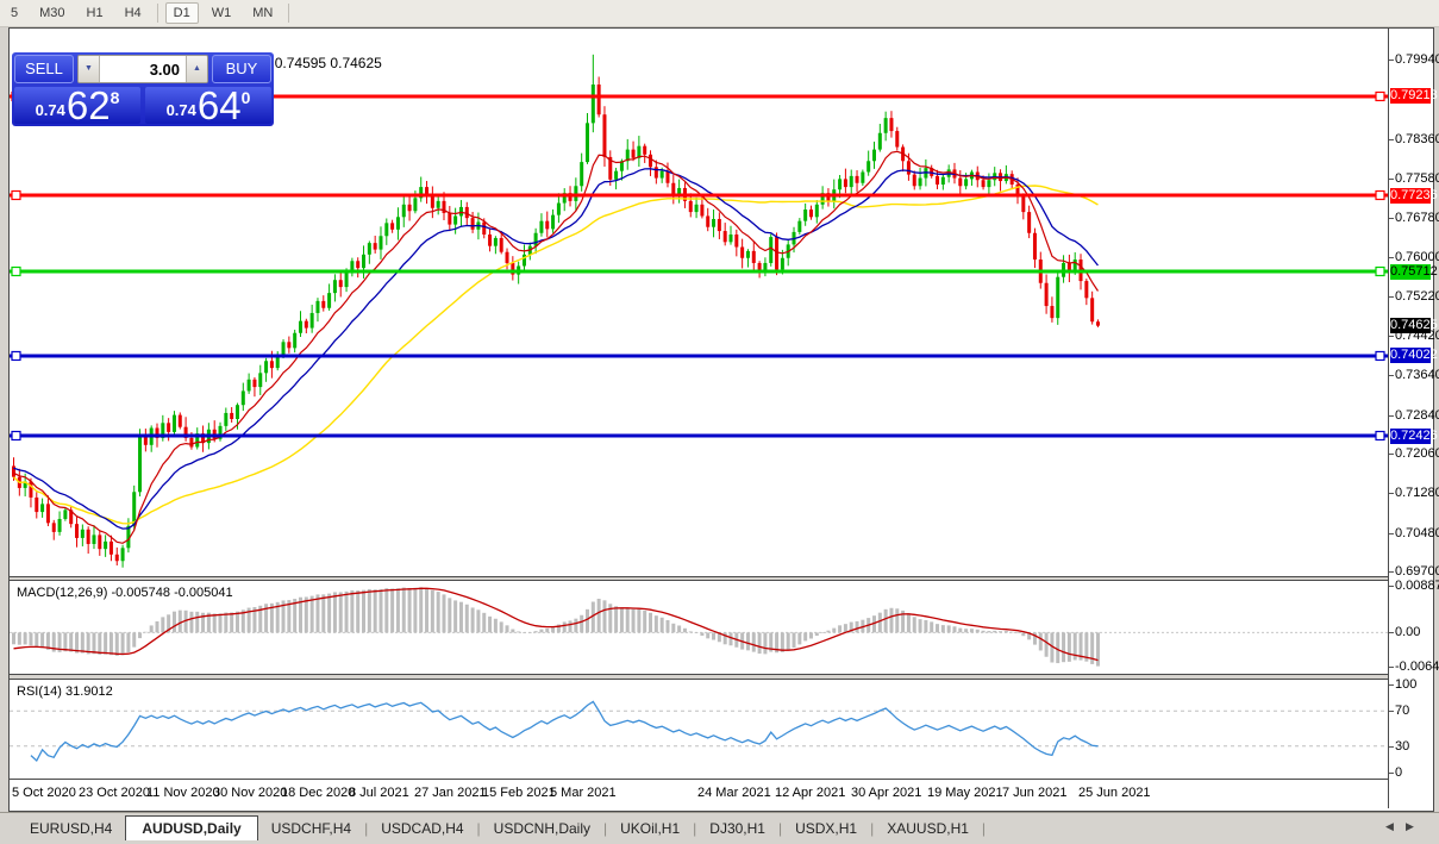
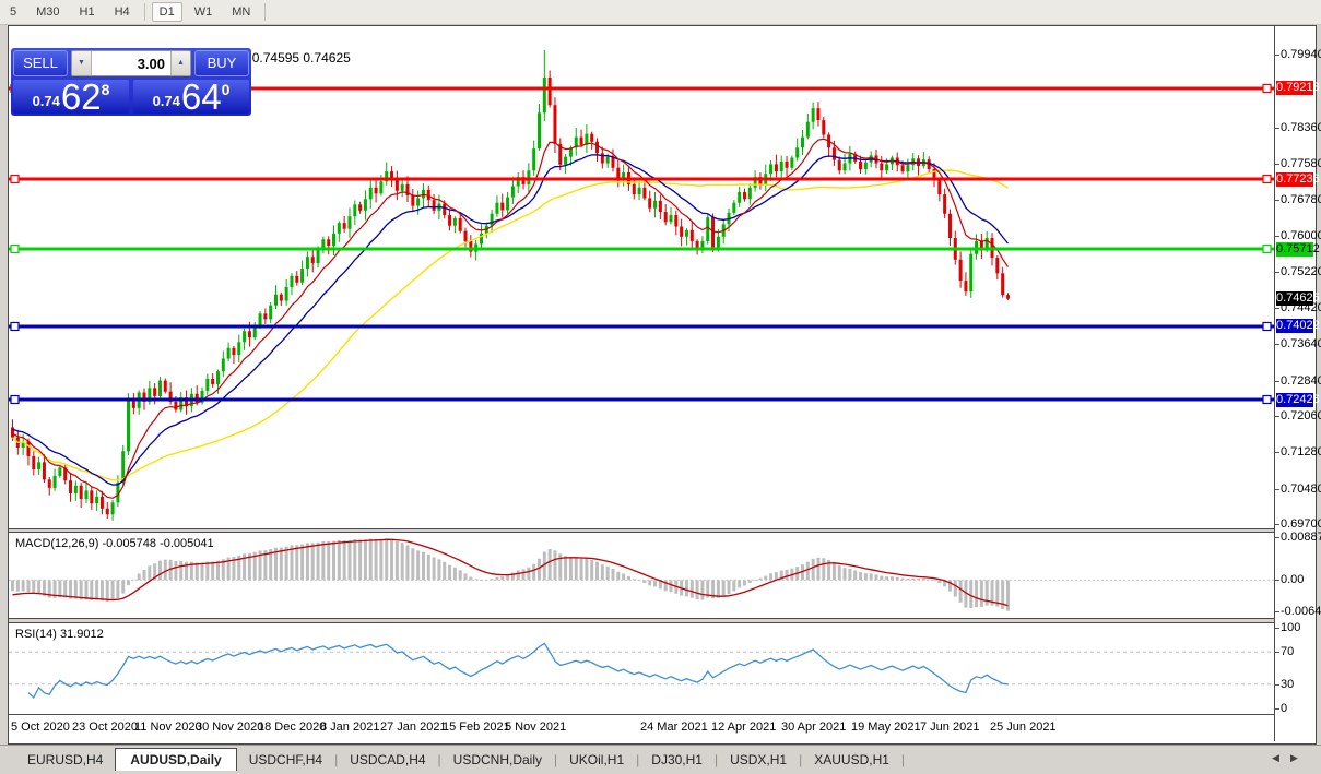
  5
  M30
  H1
  H4
  D1
  W1
  MN
  5 Oct 2020
  23 Oct 2020
  11 Nov 2020
  30 Nov 2020
  18 Dec 2020
- 8 Jul 2021
+ 8 Jan 2021
  27 Jan 2021
  15 Feb 2021
- 5 Mar 2021
+ 5 Nov 2021
  24 Mar 2021
  12 Apr 2021
  30 Apr 2021
  19 May 2021
  7 Jun 2021
  25 Jun 2021
  0.7994
  0.7836
  0.7758
  0.7678
  0.7600
  0.7522
  0.7442
  0.7364
  0.7284
  0.7206
  0.7128
  0.7048
  0.6970
  0.79213
  0.77236
  0.75712
  0.74022
  0.72426
  0.74625
  0.0088
  0.00
  -0.0064
  100
  70
  30
  0
  MACD(12,26,9) -0.005748 -0.005041
  RSI(14) 31.9012
  SELL
  3.00
  BUY
  0.74
  62
  8
  0.74
  64
  0
  EURUSD,H4
  AUDUSD,Daily
  USDCHF,H4
  |
  USDCAD,H4
  |
  USDCNH,Daily
  |
  UKOil,H1
  |
  DJ30,H1
  |
  USDX,H1
  |
  XAUUSD,H1
  |
  ◀
  ▶
